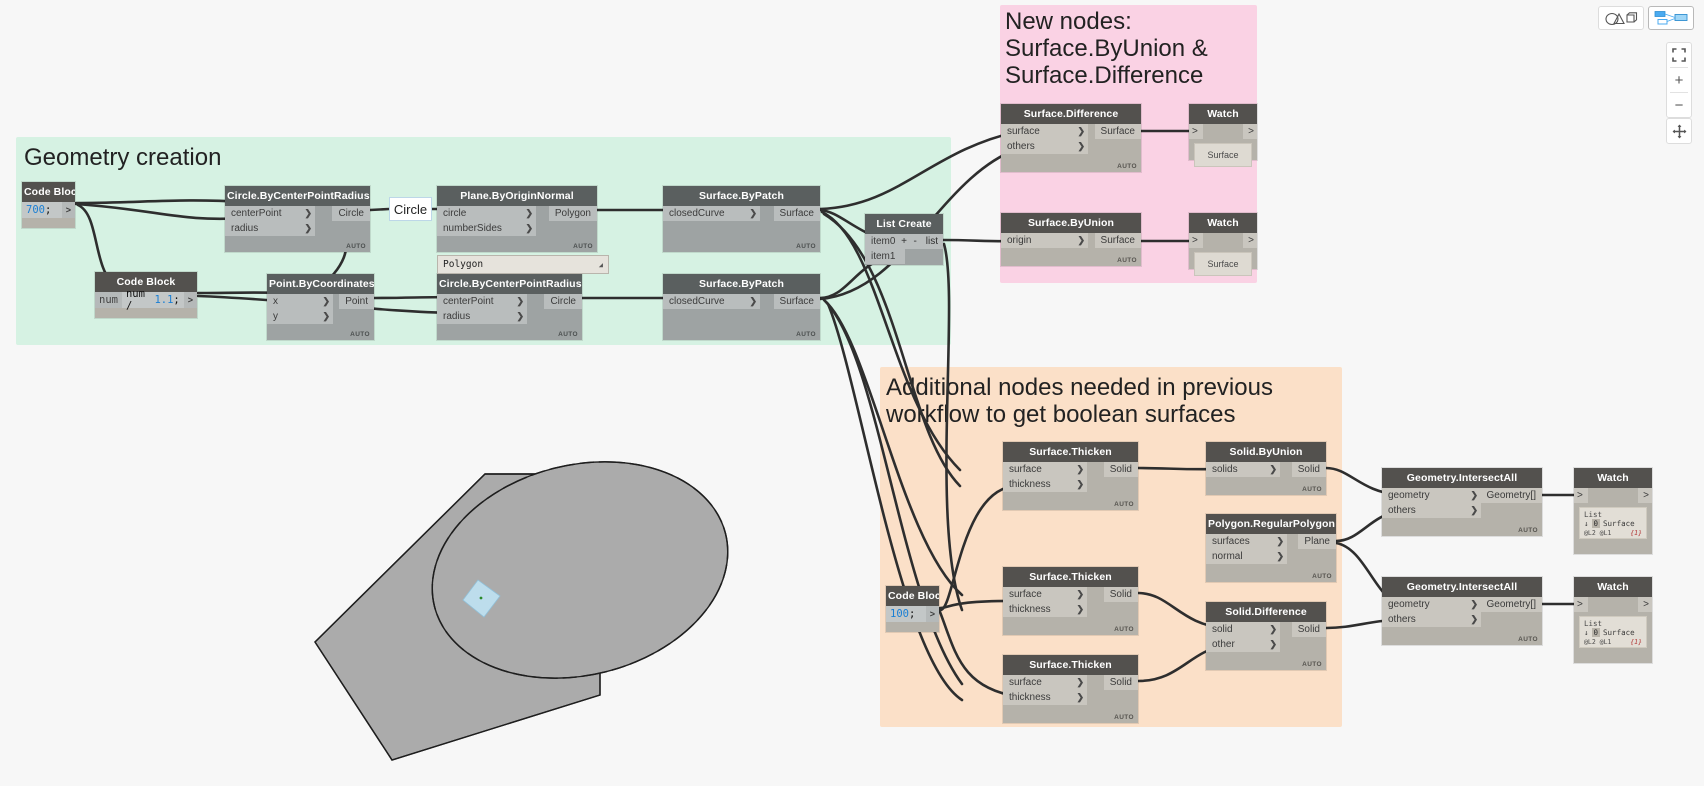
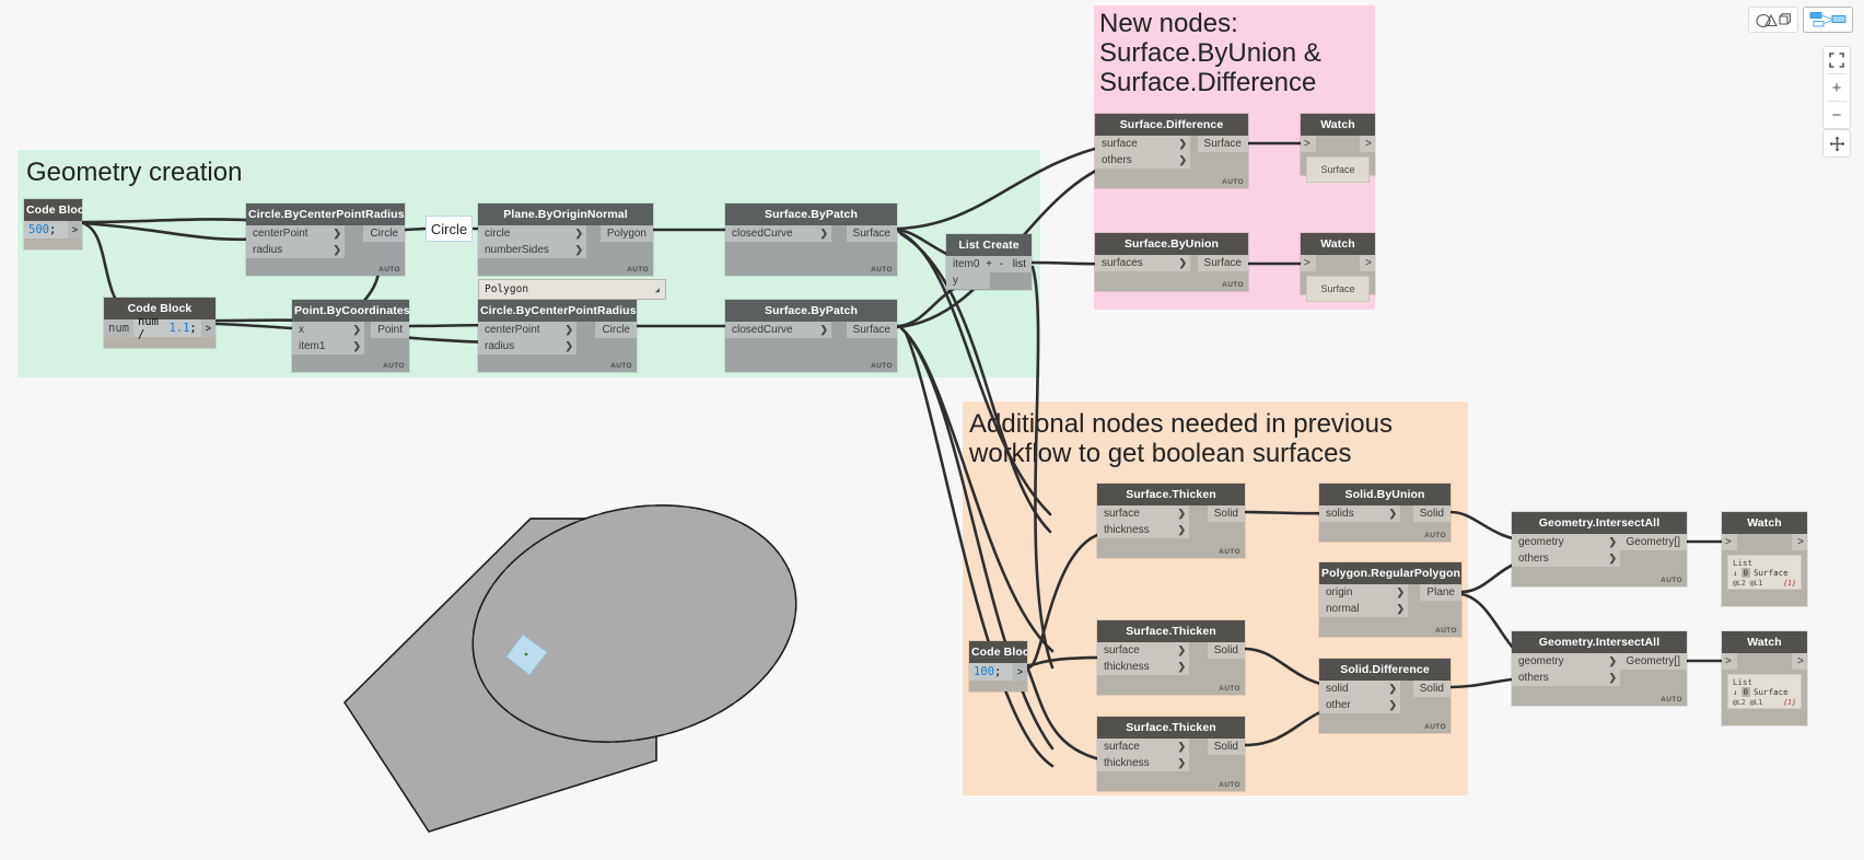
  Geometry creation
  New nodes:
  Surface.ByUnion &
  Surface.Difference
  Aditional nodes needed in previous
  wokfow to get boolean surfaces
  Code Bloc
- 700
+ 500
  ;
  >
  Code Block
  num
  num /
  1.1
  ;
  >
  Code Bloc
  100
  ;
  >
  Circle.ByCenterPointRadius
  centerPoint
  ❯
  radius
  ❯
  Circle
  Plane.ByOriginNormal
  circle
  ❯
  numberSides
  ❯
  Polygon
  Surface.ByPatch
  closedCurve
  ❯
  Surface
  Point.ByCoordinates
  x
  ❯
- y
+ item1
  ❯
  Point
  Circle.ByCenterPointRadius
  centerPoint
  ❯
  radius
  ❯
  Circle
  Surface.ByPatch
  closedCurve
  ❯
  Surface
  List Create
  item0
  +
  -
  list
- item1
+ y
  Surface.Difference
  surface
  ❯
  others
  ❯
  Surface
  Watch
  >
  >
  Surface
  Surface.ByUnion
- origin
+ surfaces
  ❯
  Surface
  Watch
  >
  >
  Surface
  Surface.Thicken
  surface
  ❯
  thickness
  ❯
  Solid
  Surface.Thicken
  surface
  ❯
  thickness
  ❯
  Solid
  Surface.Thicken
  surface
  ❯
  thickness
  ❯
  Solid
  Solid.ByUnion
  solids
  ❯
  Solid
  Polygon.RegularPolygon
- surfaces
+ origin
  ❯
  normal
  ❯
  Plane
  Solid.Difference
  solid
  ❯
  other
  ❯
  Solid
  Geometry.IntersectAll
  geometry
  ❯
  others
  ❯
  Geometry[]
  Geometry.IntersectAll
  geometry
  ❯
  others
  ❯
  Geometry[]
  Watch
  >
  >
  List
  ↓
  0
  Surface
  @L2 @L1
  {1}
  Watch
  >
  >
  List
  ↓
  0
  Surface
  @L2 @L1
  {1}
  Circle
  Polygon
  ◢
  +
  −
